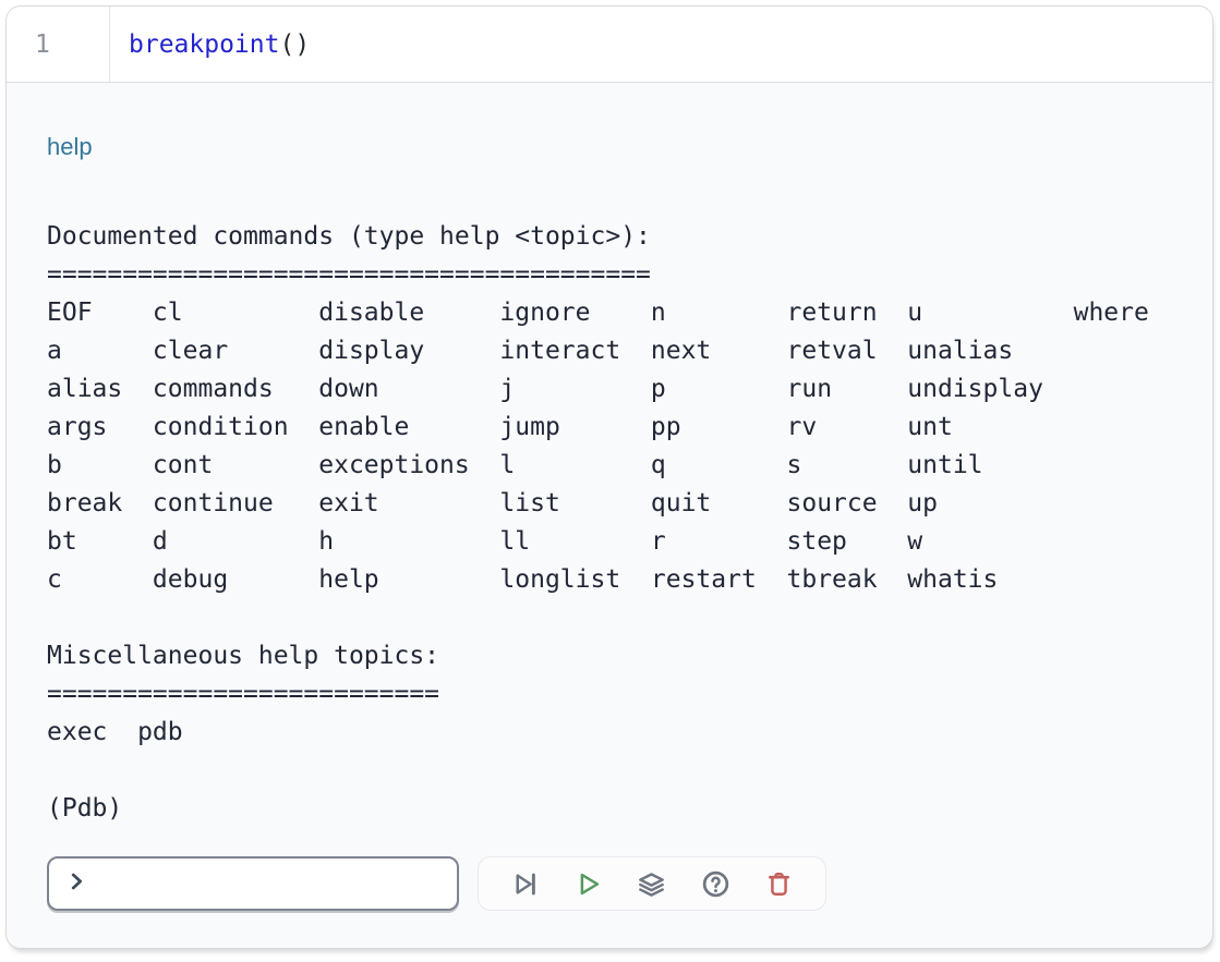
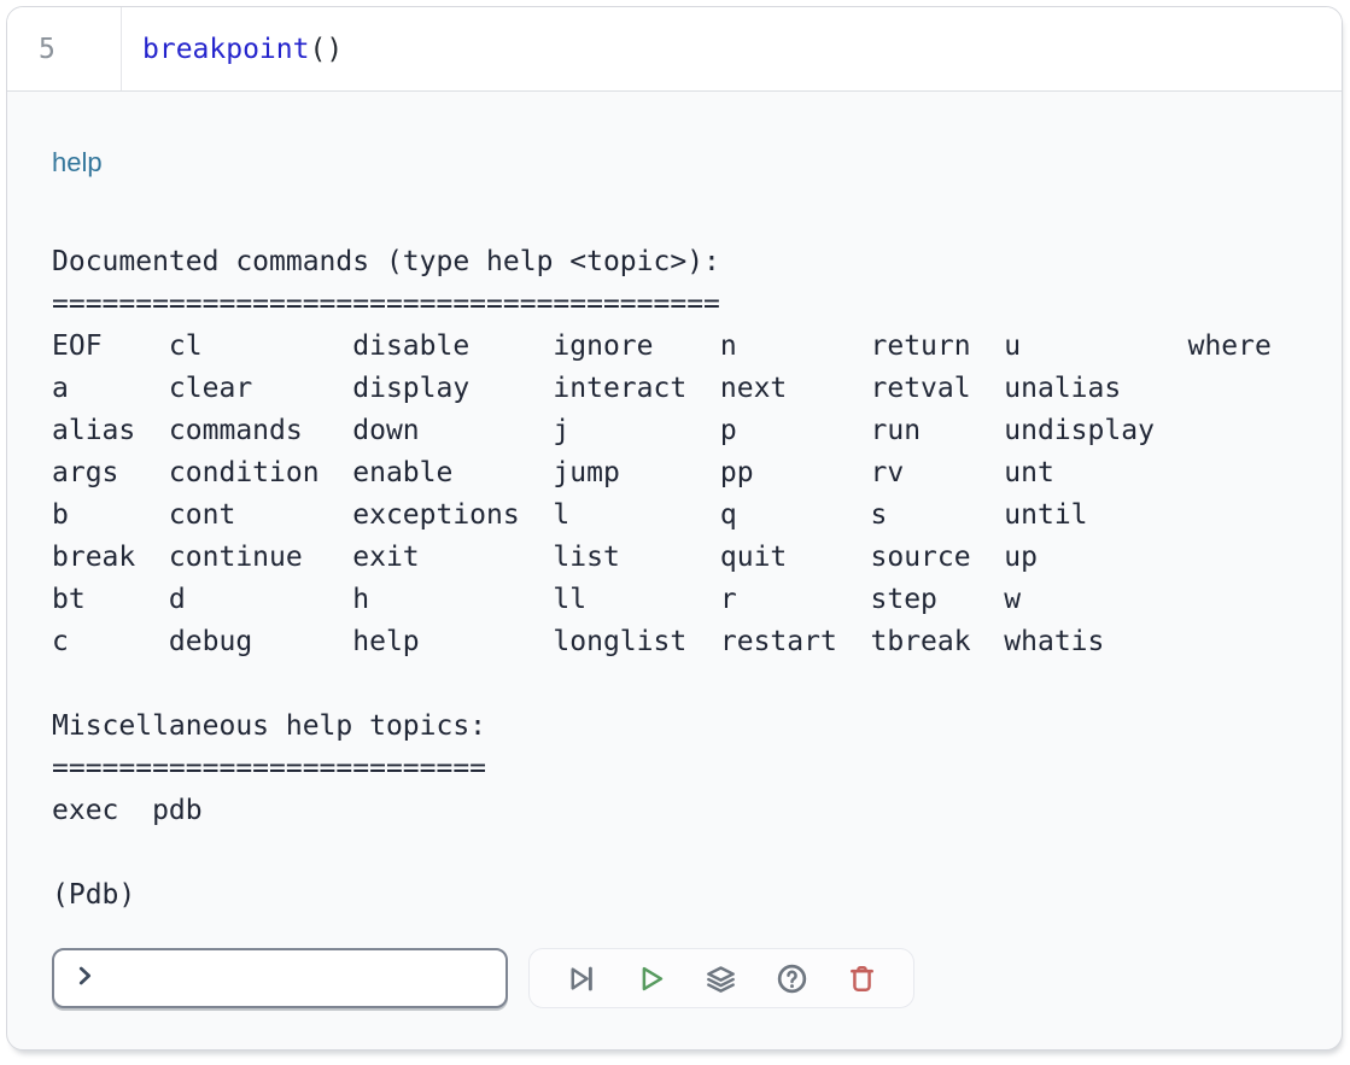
- 1
+ 5
  breakpoint
  ()
  help
  Documented commands (type help <topic>):
  ========================================
  EOF cl disable ignore n return u where
  a clear display interact next retval unalias
  alias commands down j p run undisplay
  args condition enable jump pp rv unt
  b cont exceptions l q s until
  break continue exit list quit source up
  bt d h ll r step w
  c debug help longlist restart tbreak whatis
  Miscellaneous help topics:
  ==========================
  exec pdb
  (Pdb)
